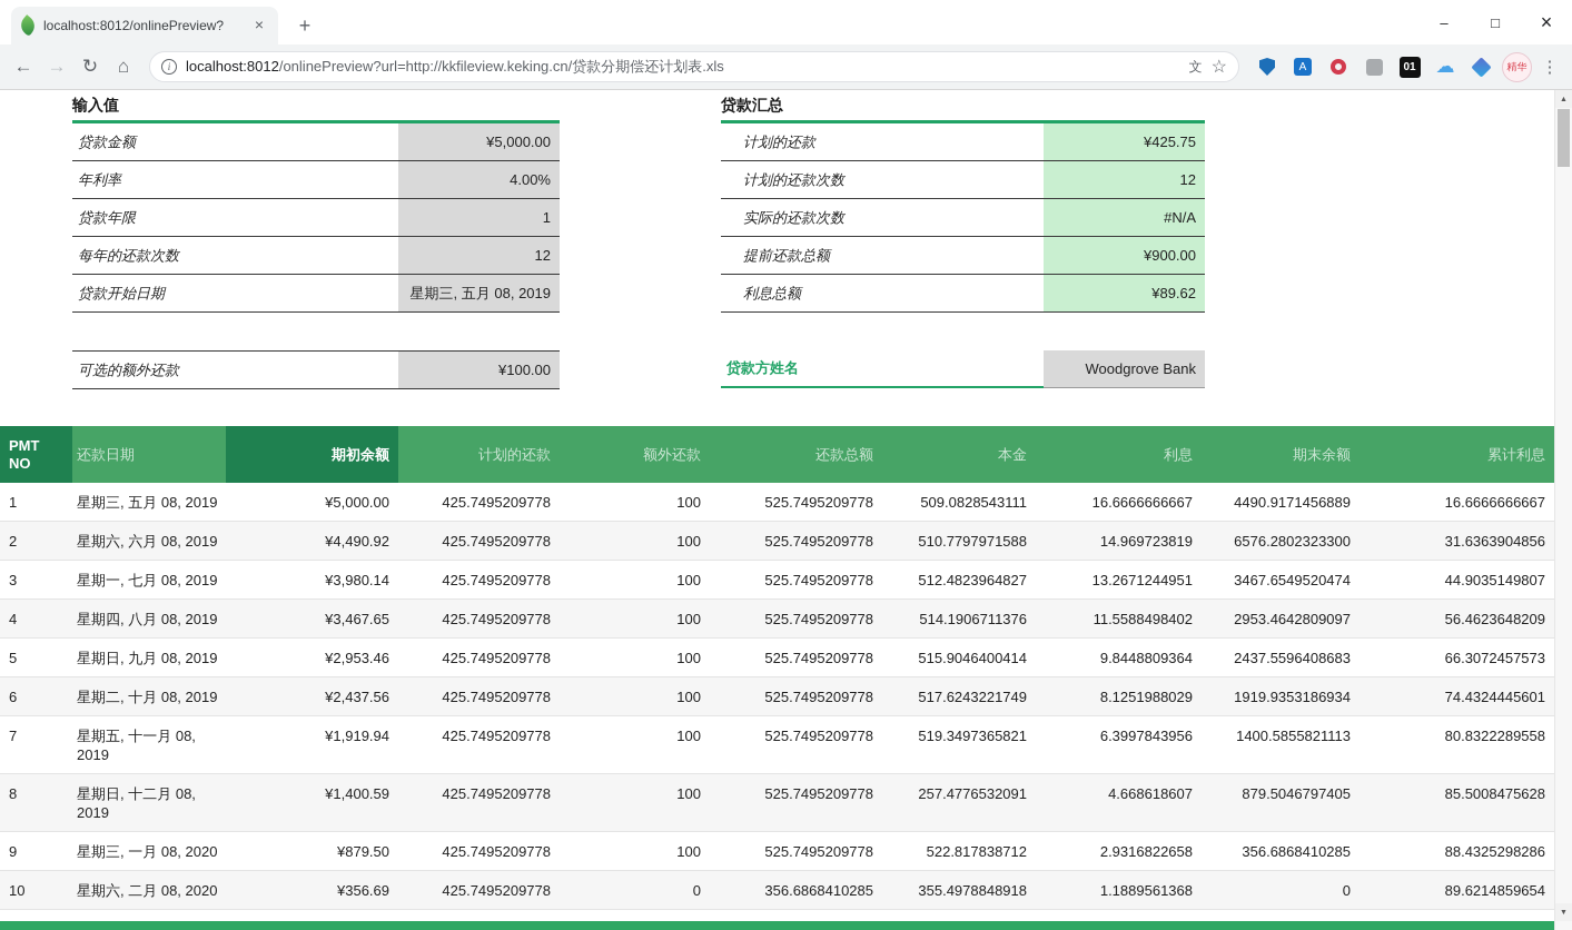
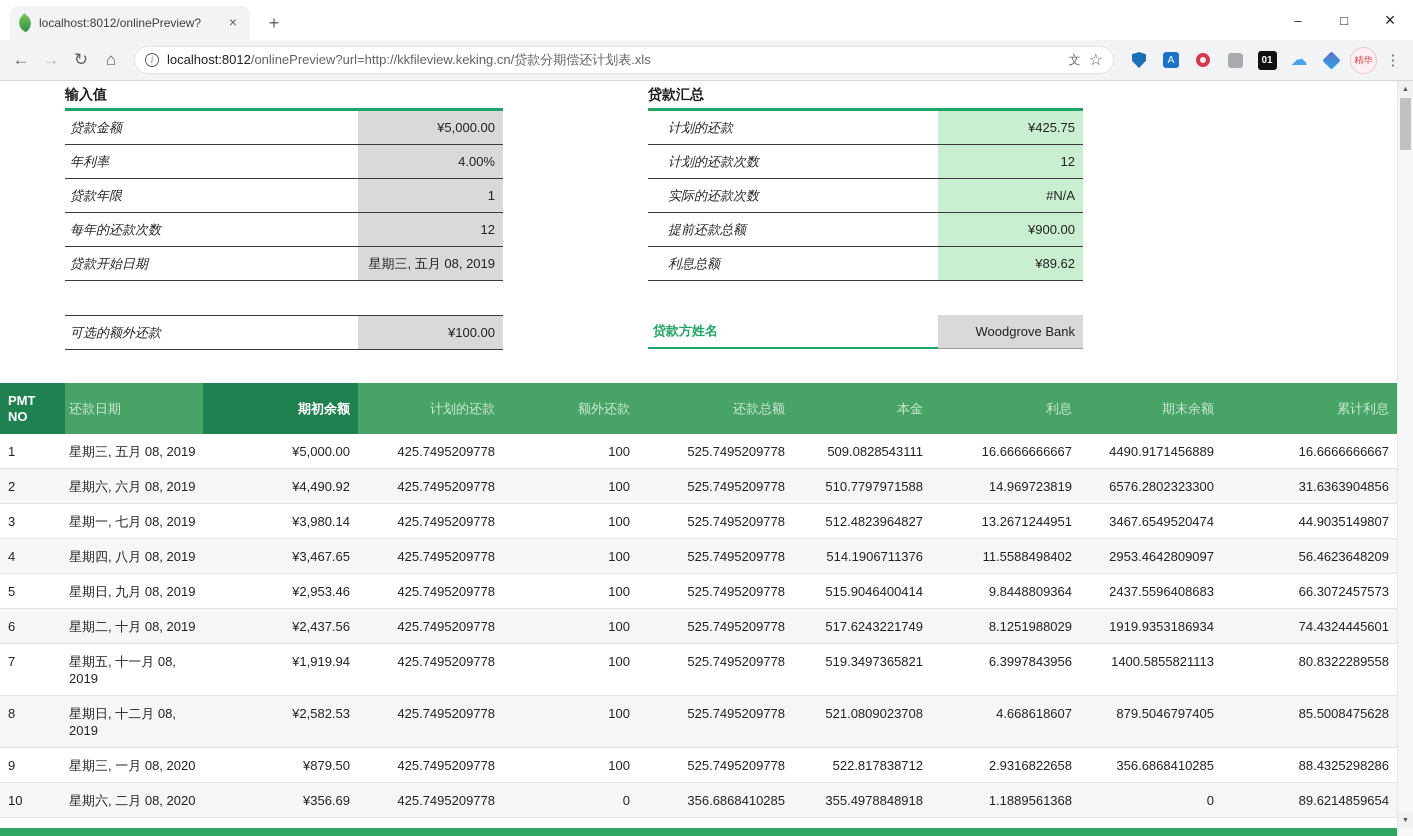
  localhost:8012/onlinePreview?
  ×
  +
  –
  □
  ×
  ←
  →
  ↻
  ⌂
  i
  localhost:8012/onlinePreview?url=http://kkfileview.keking.cn/贷款分期偿还计划表.xls
  文
  ☆
  A
  01
  ☁
  精华
  ⋮
  输入值
  贷款金额
  ¥5,000.00
  年利率
  4.00%
  贷款年限
  1
  每年的还款次数
  12
  贷款开始日期
  星期三, 五月 08, 2019
  可选的额外还款
  ¥100.00
  贷款汇总
  计划的还款
  ¥425.75
  计划的还款次数
  12
  实际的还款次数
  #N/A
  提前还款总额
  ¥900.00
  利息总额
  ¥89.62
  贷款方姓名
  Woodgrove Bank
  PMT NO
  还款日期
  期初余额
  计划的还款
  额外还款
  还款总额
  本金
  利息
  期末余额
  累计利息
  1
  星期三, 五月 08, 2019
  ¥5,000.00
  425.7495209778
  100
  525.7495209778
  509.0828543111
  16.6666666667
  4490.9171456889
  16.6666666667
  2
  星期六, 六月 08, 2019
  ¥4,490.92
  425.7495209778
  100
  525.7495209778
  510.7797971588
  14.969723819
  6576.2802323300
  31.6363904856
  3
  星期一, 七月 08, 2019
  ¥3,980.14
  425.7495209778
  100
  525.7495209778
  512.4823964827
  13.2671244951
  3467.6549520474
  44.9035149807
  4
  星期四, 八月 08, 2019
  ¥3,467.65
  425.7495209778
  100
  525.7495209778
  514.1906711376
  11.5588498402
  2953.4642809097
  56.4623648209
  5
  星期日, 九月 08, 2019
  ¥2,953.46
  425.7495209778
  100
  525.7495209778
  515.9046400414
  9.8448809364
  2437.5596408683
  66.3072457573
  6
  星期二, 十月 08, 2019
  ¥2,437.56
  425.7495209778
  100
  525.7495209778
  517.6243221749
  8.1251988029
  1919.9353186934
  74.4324445601
  7
  星期五, 十一月 08, 2019
  ¥1,919.94
  425.7495209778
  100
  525.7495209778
  519.3497365821
  6.3997843956
  1400.5855821113
  80.8322289558
  8
  星期日, 十二月 08, 2019
- ¥1,400.59
+ ¥2,582.53
  425.7495209778
  100
  525.7495209778
- 257.4776532091
+ 521.0809023708
  4.668618607
  879.5046797405
  85.5008475628
  9
  星期三, 一月 08, 2020
  ¥879.50
  425.7495209778
  100
  525.7495209778
  522.817838712
  2.9316822658
  356.6868410285
  88.4325298286
  10
  星期六, 二月 08, 2020
  ¥356.69
  425.7495209778
  0
  356.6868410285
  355.4978848918
  1.1889561368
  0
  89.6214859654
